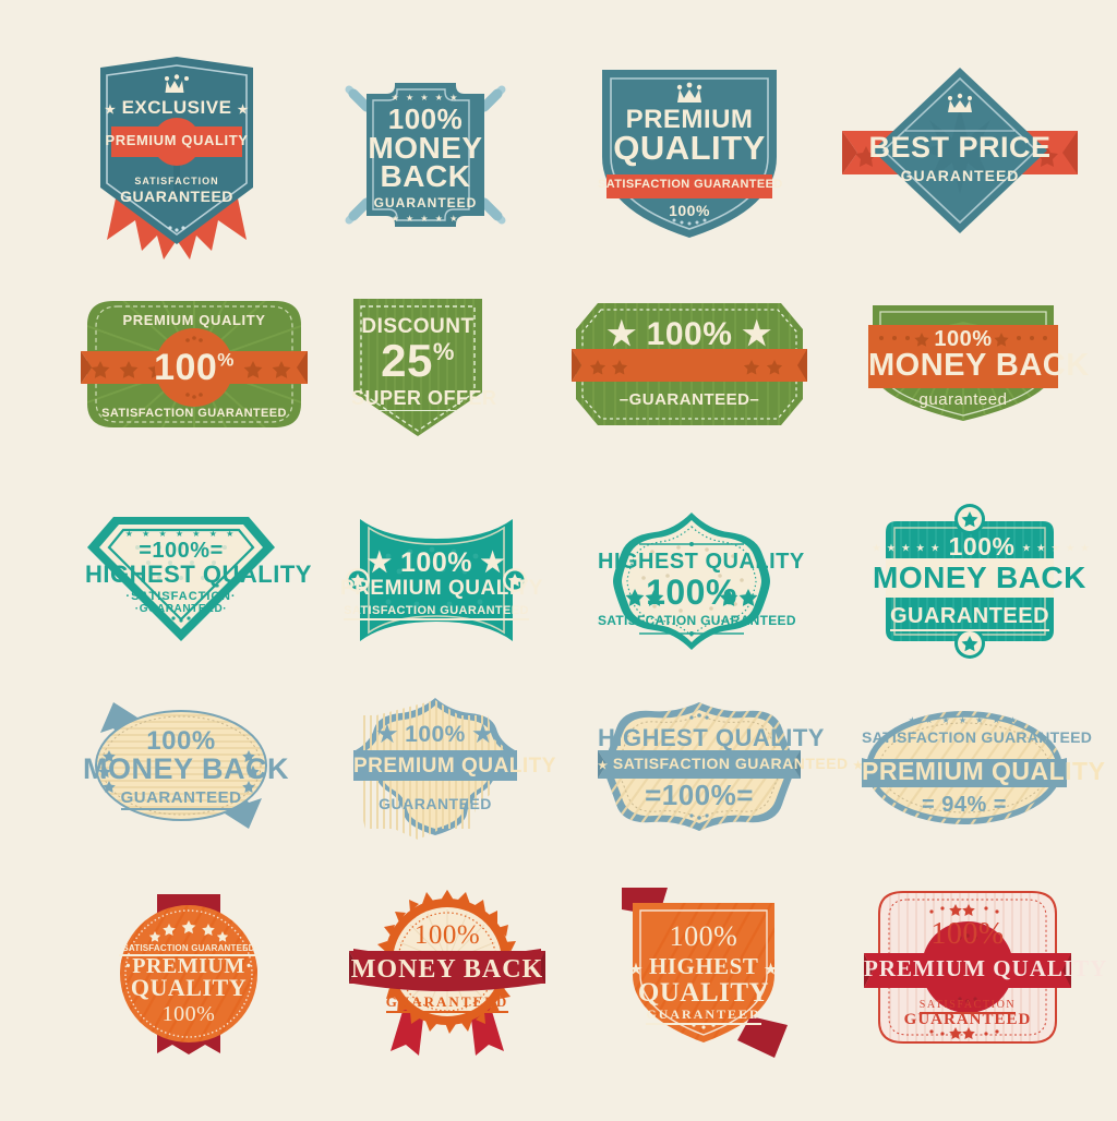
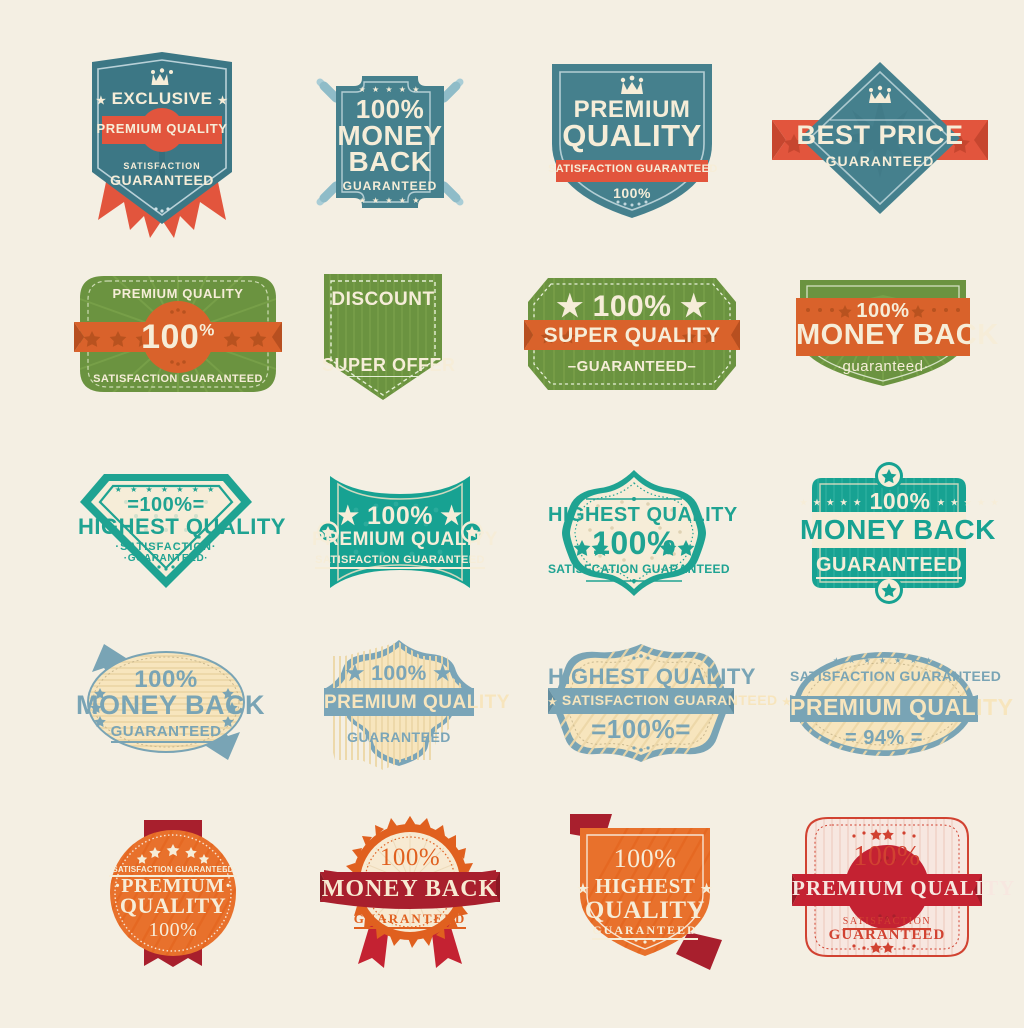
  ★ EXCLUSIVE ★
  PREMIUM QUALITY
  SATISFACTION
  GUARANTEED
  ★ ★ ★ ★ ★
  100%
  MONEY
  BACK
  GUARANTEED
  ★ ★ ★ ★ ★
  PREMIUM
  QUALITY
  SATISFACTION GUARANTEED
  100%
  BEST PRICE
  GUARANTEED
  PREMIUM QUALITY
  100%
  SATISFACTION GUARANTEED
  DISCOUNT
- 25%
  SUPER OFFER
  ★ 100% ★
+ SUPER QUALITY
  –GUARANTEED–
  100%
  MONEY BACK
  ·guaranteed·
  ★ ★ ★ ★ ★ ★ ★
  =100%=
  HIGHEST QUALITY
  ·SATISFACTION·
  ·GUARANTEED·
  ★ 100% ★
  PREMIUM QUALITY
  SATISFACTION GUARANTEED
  HIGHEST QUALITY
  100%
  SATISFCATION GUARANTEED
  ★ ★ ★ ★ ★ 100% ★ ★ ★ ★ ★
  MONEY BACK
  GUARANTEED
  100%
  MONEY BACK
  GUARANTEED
  ★ 100% ★
  PREMIUM QUALITY
  GUARANTEED
  HIGHEST QUALITY
  ★ SATISFACTION GUARANTEED ★
  =100%=
  ★ ★ ★ ★ ★ ★ ★
  SATISFACTION GUARANTEED
  PREMIUM QUALITY
  = 94% =
  ·SATISFACTION GUARANTEED·
  ·PREMIUM·
  QUALITY
  100%
  100%
  MONEY BACK
  GUARANTEED
  100%
  ★ HIGHEST ★
  QUALITY
  GUARANTEED
  100%
  PREMIUM QUALITY
  SATISFACTION
  GUARANTEED
